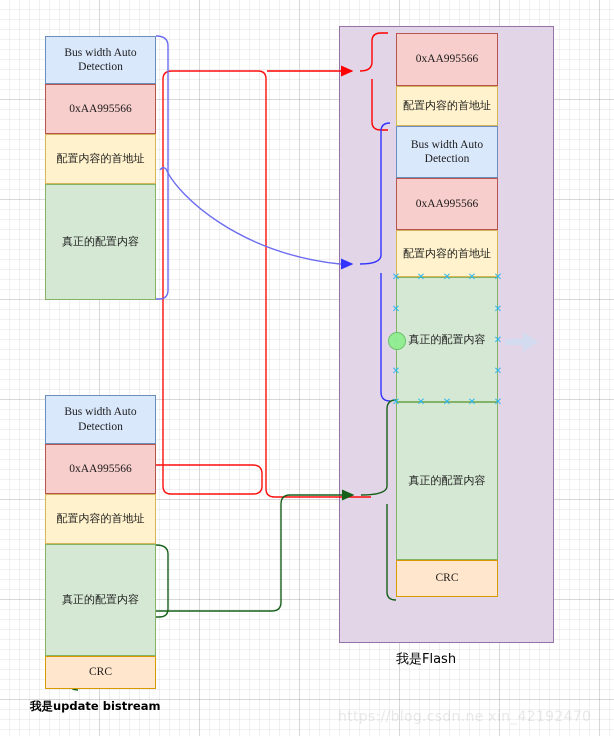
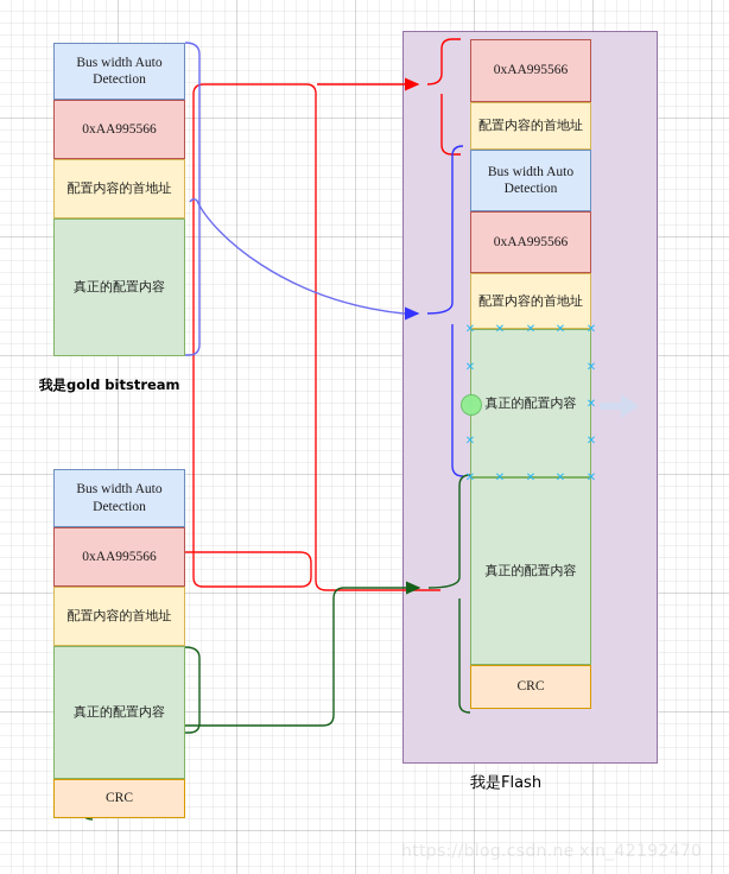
  Bus width Auto Detection
  0xAA995566
  配置内容的首地址
  真正的配置内容
+ 我是gold bitstream
  Bus width Auto Detection
  0xAA995566
  配置内容的首地址
  真正的配置内容
  CRC
- 我是update bistream
  0xAA995566
  配置内容的首地址
  Bus width Auto Detection
  0xAA995566
  配置内容的首地址
  真正的配置内容
  真正的配置内容
  CRC
  我是Flash
  https://blog.csdn.ne xin_42192470
